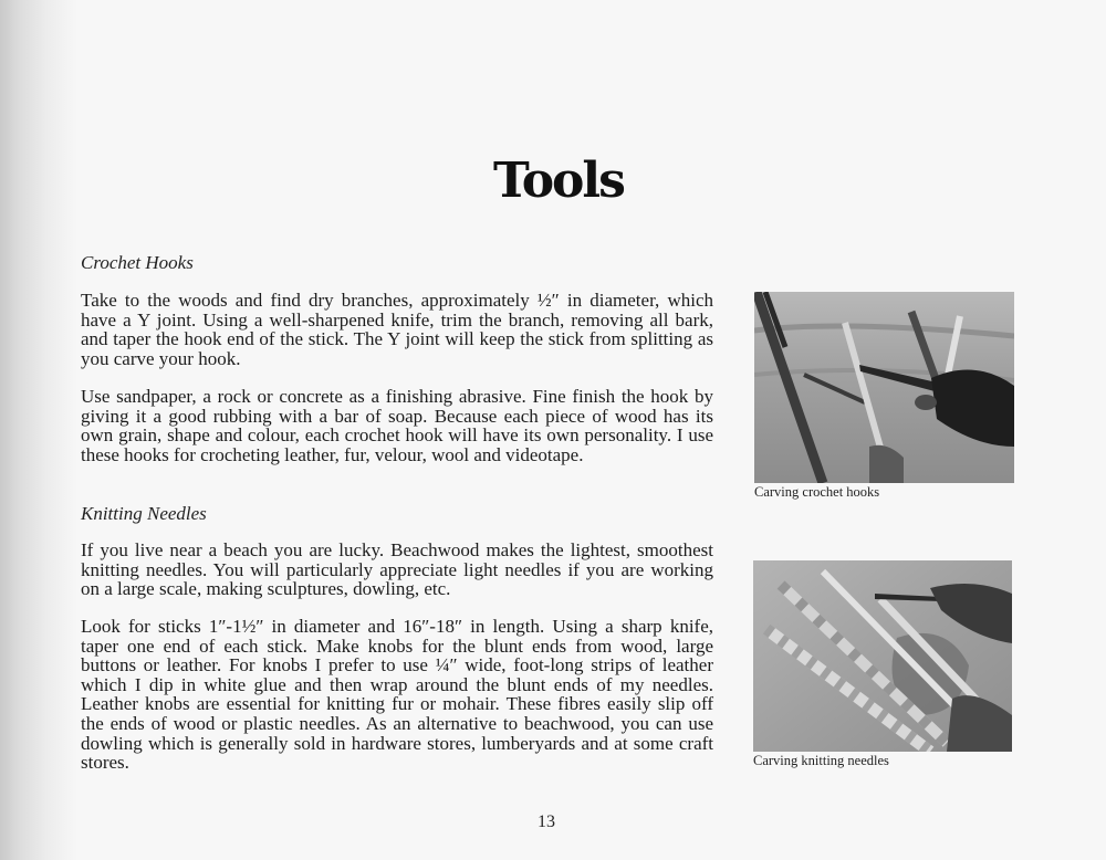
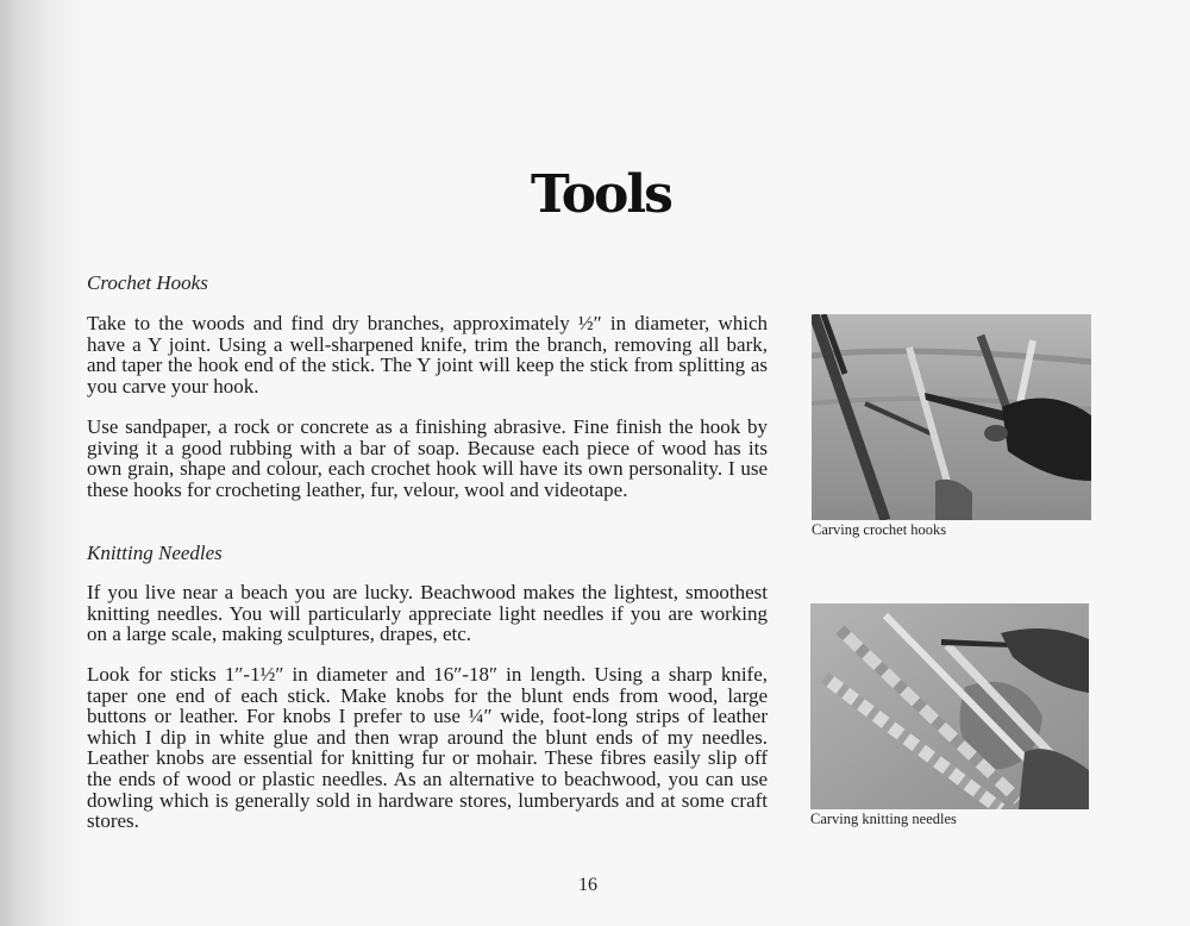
  Tools
  Crochet Hooks
  Take to the woods and find dry branches, approximately ½″ in diameter, which have a Y joint. Using a well-sharpened knife, trim the branch, removing all bark, and taper the hook end of the stick. The Y joint will keep the stick from splitting as you carve your hook.
  Use sandpaper, a rock or concrete as a finishing abrasive. Fine finish the hook by giving it a good rubbing with a bar of soap. Because each piece of wood has its own grain, shape and colour, each crochet hook will have its own personality. I use these hooks for crocheting leather, fur, velour, wool and videotape.
  Knitting Needles
- If you live near a beach you are lucky. Beachwood makes the lightest, smoothest knitting needles. You will particularly appreciate light needles if you are working on a large scale, making sculptures, dowling, etc.
+ If you live near a beach you are lucky. Beachwood makes the lightest, smoothest knitting needles. You will particularly appreciate light needles if you are working on a large scale, making sculptures, drapes, etc.
  Look for sticks 1″-1½″ in diameter and 16″-18″ in length. Using a sharp knife, taper one end of each stick. Make knobs for the blunt ends from wood, large buttons or leather. For knobs I prefer to use ¼″ wide, foot-long strips of leather which I dip in white glue and then wrap around the blunt ends of my needles. Leather knobs are essential for knitting fur or mohair. These fibres easily slip off the ends of wood or plastic needles. As an alternative to beachwood, you can use dowling which is generally sold in hardware stores, lumberyards and at some craft stores.
  Carving crochet hooks
  Carving knitting needles
- 13
+ 16
